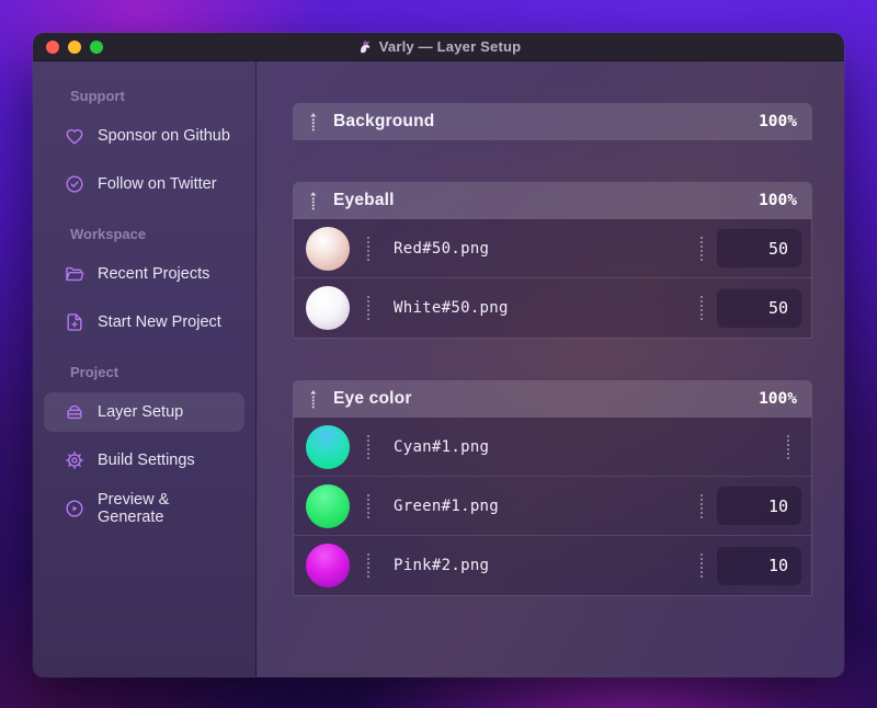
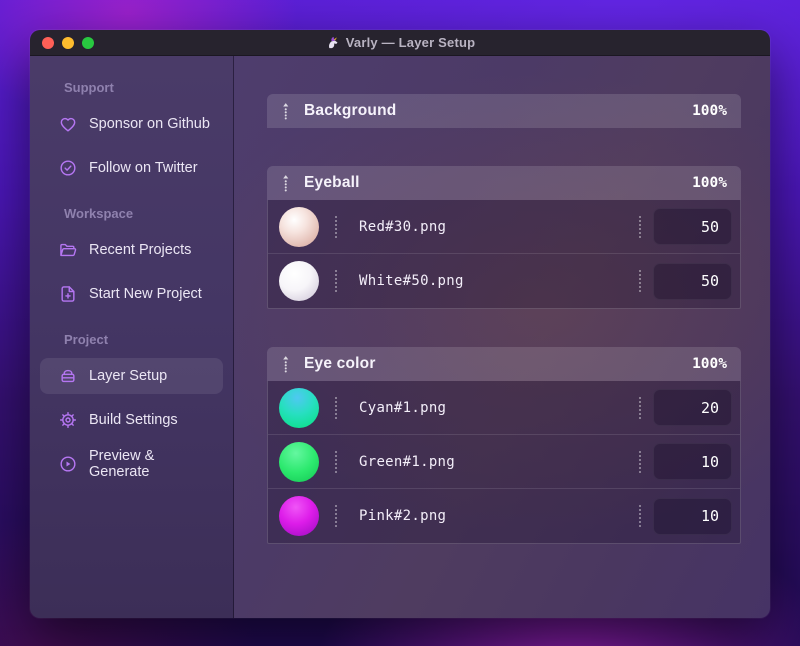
  Varly — Layer Setup
  Support
  Sponsor on Github
  Follow on Twitter
  Workspace
  Recent Projects
  Start New Project
  Project
  Layer Setup
  Build Settings
  Preview & Generate
  Background
  100%
  Eyeball
  100%
- Red#50.png
+ Red#30.png
  50
  White#50.png
  50
  Eye color
  100%
  Cyan#1.png
+ 20
  Green#1.png
  10
  Pink#2.png
  10
